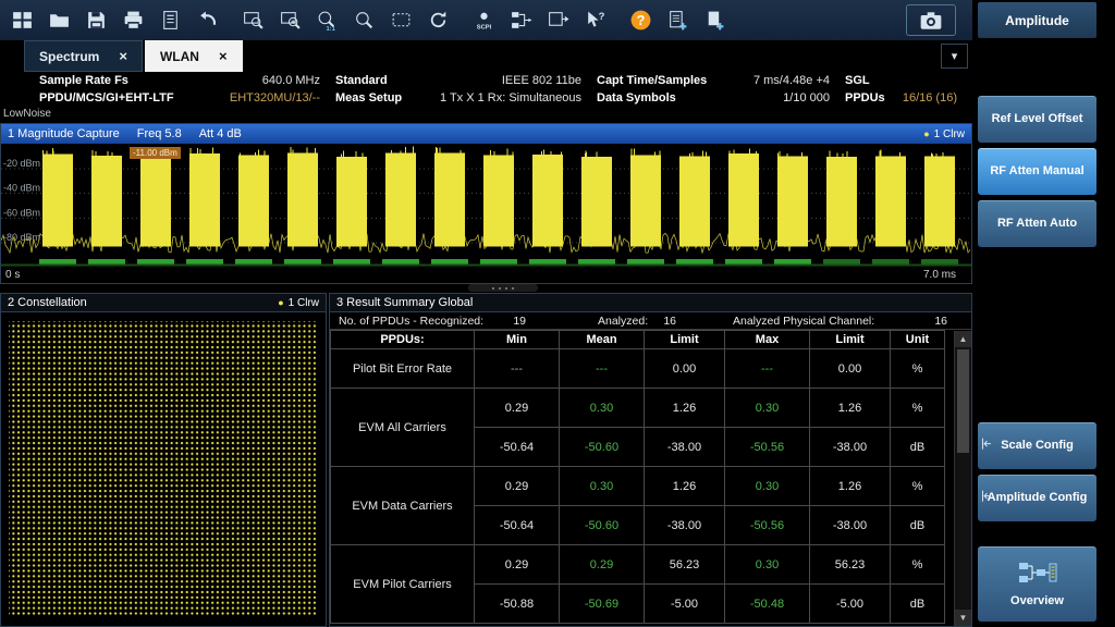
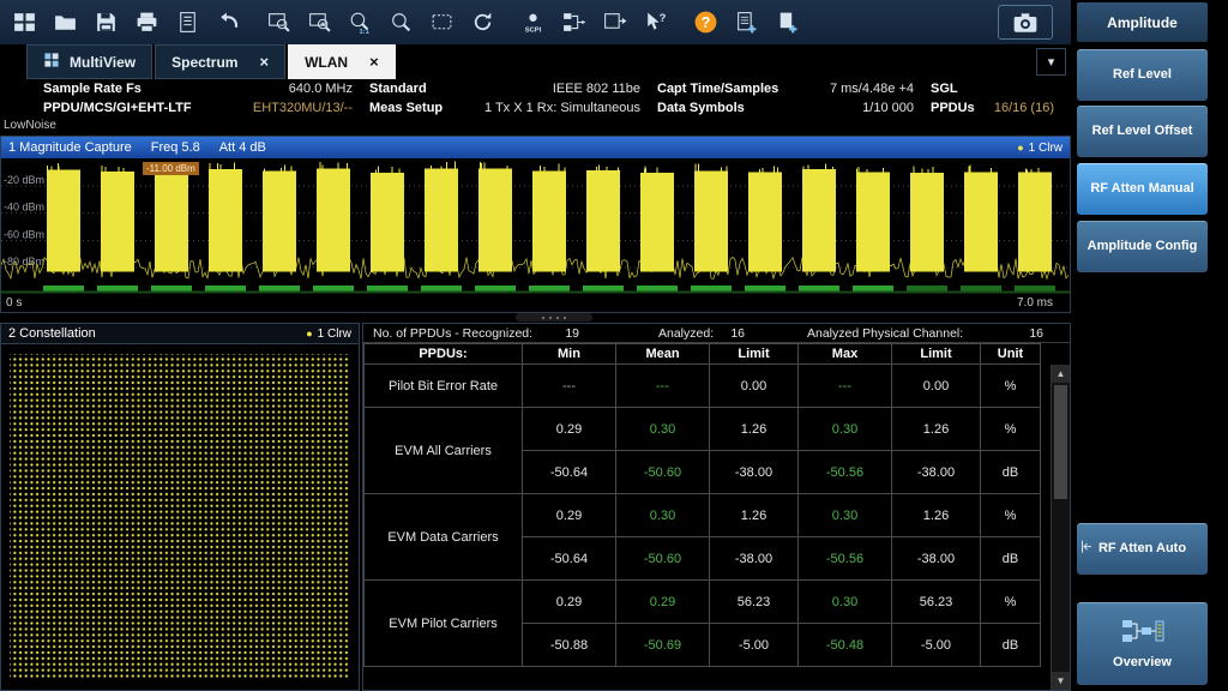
  ?
  ?
  Amplitude
+ Ref Level
  Ref Level Offset
  RF Atten Manual
- RF Atten Auto
+ Amplitude Config
- Scale Config
- Amplitude Config
+ RF Atten Auto
  Overview
+ MultiView
  Spectrum
  ×
  WLAN
  ×
  ▾
  Sample Rate Fs
  640.0 MHz
  Standard
  IEEE 802 11be
  Capt Time/Samples
  7 ms/4.48e +4
  SGL
  PPDU/MCS/GI+EHT-LTF
  EHT320MU/13/--
  Meas Setup
  1 Tx X 1 Rx: Simultaneous
  Data Symbols
  1/10 000
  PPDUs
  16/16 (16)
  LowNoise
  1 Magnitude Capture
  Freq 5.8
  Att 4 dB
  ●
  1 Clrw
  -20 dBm
  -40 dBm
  -60 dBm
  -80 dBm
  -11.00 dBm
  0 s
  7.0 ms
  2 Constellation
  ●
  1 Clrw
- 3 Result Summary Global
  No. of PPDUs - Recognized:
  19
  Analyzed:
  16
  Analyzed Physical Channel:
  16
  PPDUs:	Min	Mean	Limit	Max	Limit	Unit
  Pilot Bit Error Rate	---	---	0.00	---	0.00	%
  EVM All Carriers	0.29	0.30	1.26	0.30	1.26	%
  -50.64	-50.60	-38.00	-50.56	-38.00	dB
  EVM Data Carriers	0.29	0.30	1.26	0.30	1.26	%
  -50.64	-50.60	-38.00	-50.56	-38.00	dB
  EVM Pilot Carriers	0.29	0.29	56.23	0.30	56.23	%
  -50.88	-50.69	-5.00	-50.48	-5.00	dB
  ▲
  ▼
